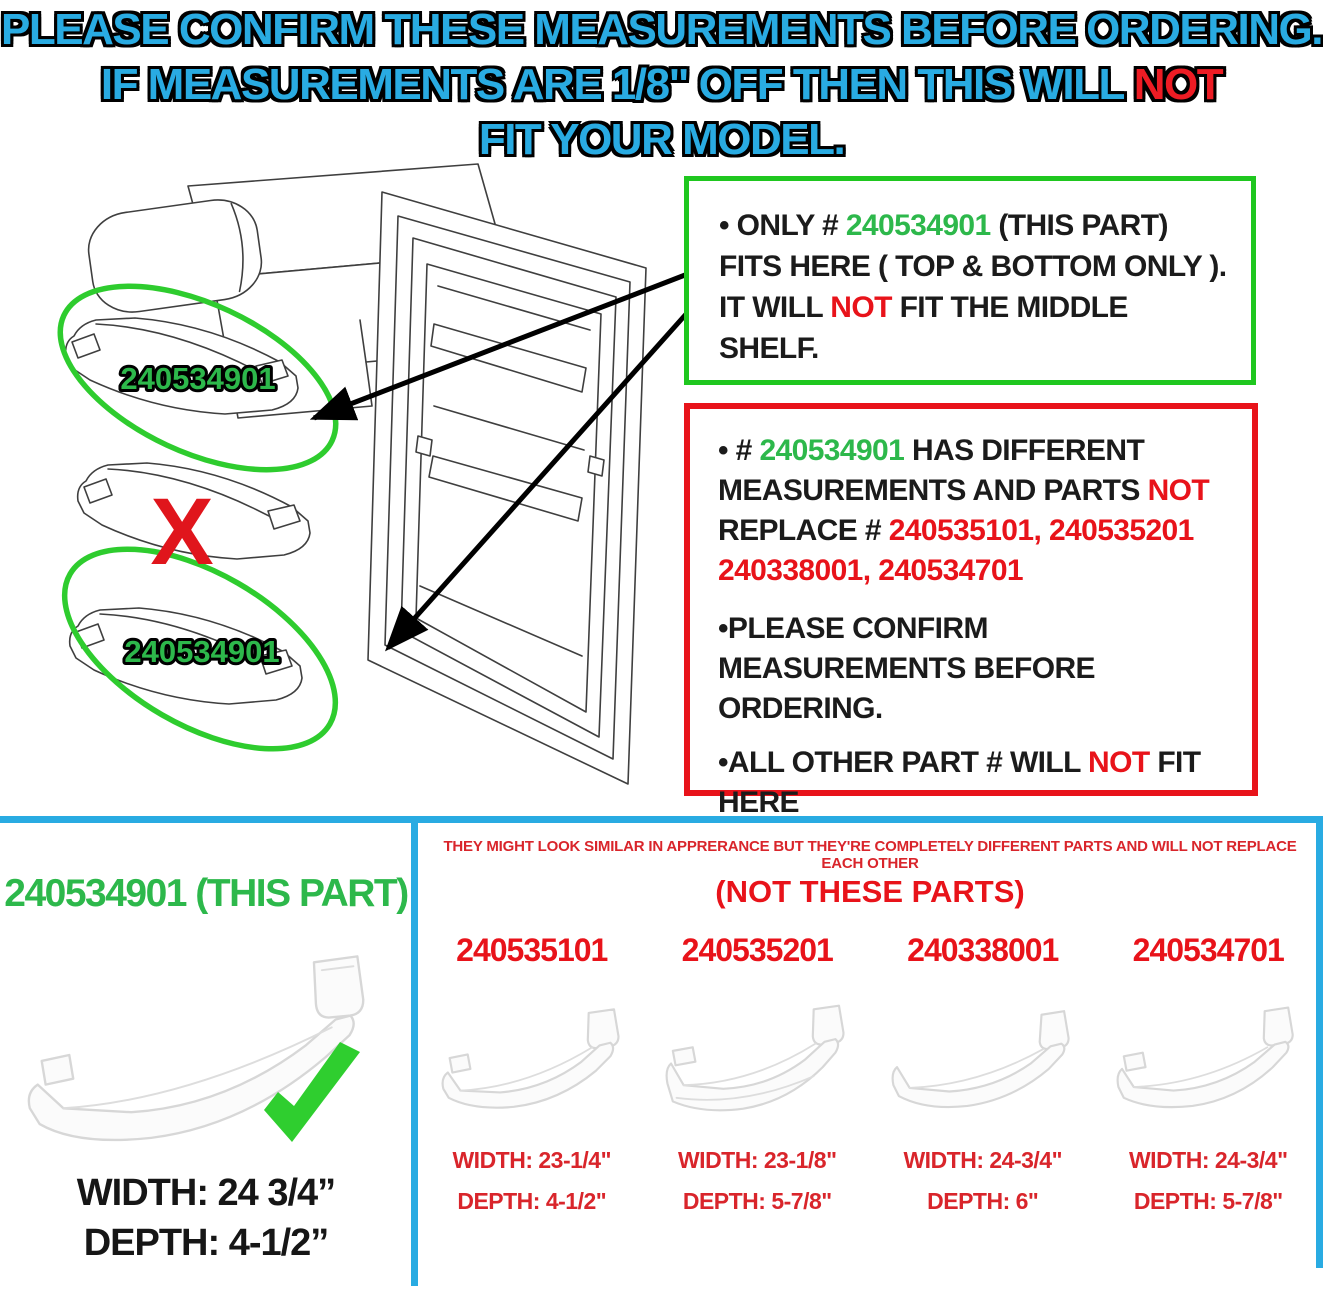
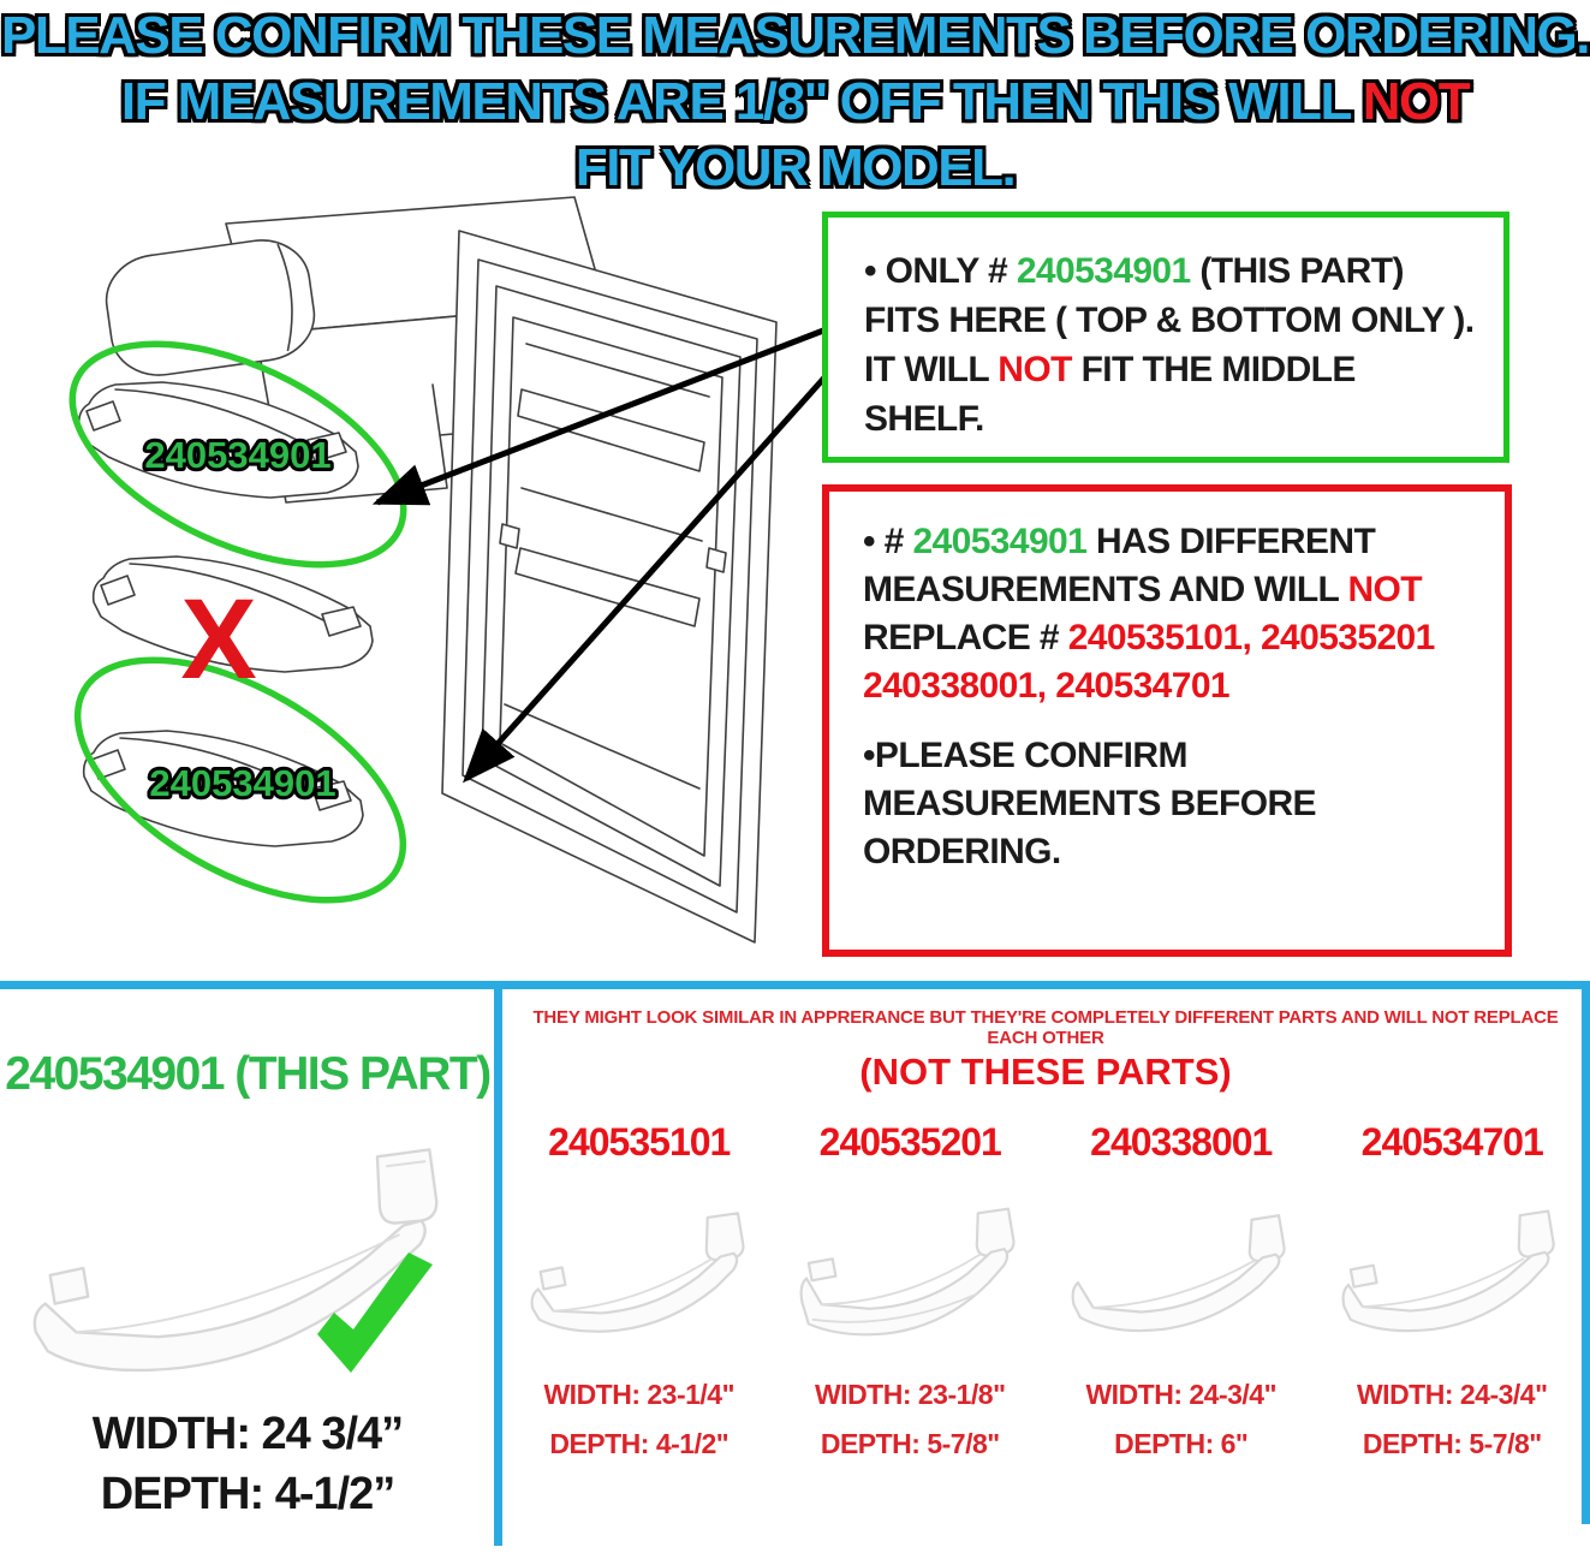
  PLEASE CONFIRM THESE MEASUREMENTS BEFORE ORDERING.
  IF MEASUREMENTS ARE 1/8" OFF THEN THIS WILL NOT
  FIT YOUR MODEL.
  X
  240534901
  240534901
  • ONLY # 240534901 (THIS PART) FITS HERE ( TOP & BOTTOM ONLY ). IT WILL NOT FIT THE MIDDLE SHELF.
- • # 240534901 HAS DIFFERENT MEASUREMENTS AND PARTS NOT REPLACE # 240535101, 240535201 240338001, 240534701
+ • # 240534901 HAS DIFFERENT MEASUREMENTS AND WILL NOT REPLACE # 240535101, 240535201 240338001, 240534701
  •PLEASE CONFIRM MEASUREMENTS BEFORE ORDERING.
- •ALL OTHER PART # WILL NOT FIT HERE
  240534901 (THIS PART)
  WIDTH: 24 3/4”
  DEPTH: 4-1/2”
  THEY MIGHT LOOK SIMILAR IN APPRERANCE BUT THEY'RE COMPLETELY DIFFERENT PARTS AND WILL NOT REPLACE EACH OTHER
  (NOT THESE PARTS)
  240535101
  WIDTH: 23-1/4"
  DEPTH: 4-1/2"
  240535201
  WIDTH: 23-1/8"
  DEPTH: 5-7/8"
  240338001
  WIDTH: 24-3/4"
  DEPTH: 6"
  240534701
  WIDTH: 24-3/4"
  DEPTH: 5-7/8"
